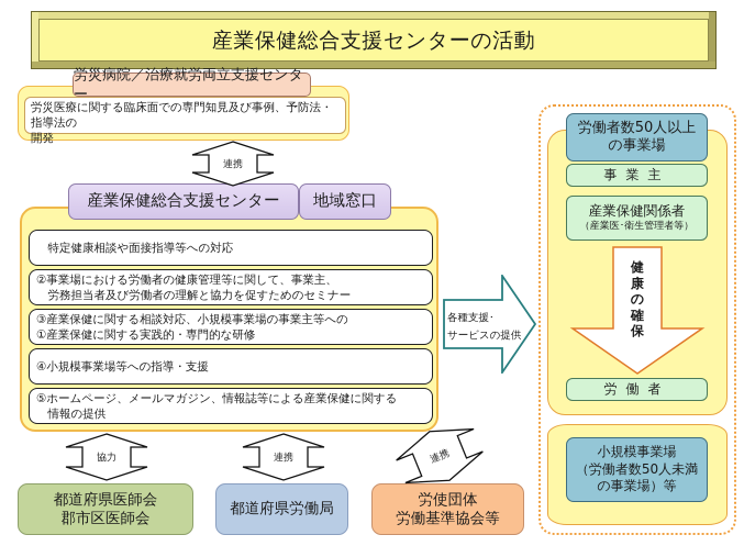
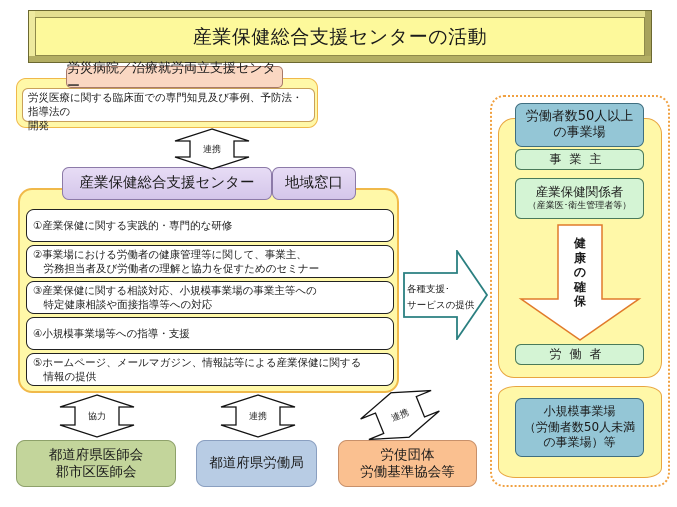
  産業保健総合支援センターの活動
  労災病院／治療就労両立支援センター
  労災医療に関する臨床面での専門知見及び事例、予防法・指導法の
  開発
  連携
  産業保健総合支援センター
  地域窓口
- 特定健康相談や面接指導等への対応
+ ①産業保健に関する実践的・専門的な研修
  ②事業場における労働者の健康管理等に関して、事業主、
  労務担当者及び労働者の理解と協力を促すためのセミナー
  ③産業保健に関する相談対応、小規模事業場の事業主等への
- ①産業保健に関する実践的・専門的な研修
+ 特定健康相談や面接指導等への対応
  ④小規模事業場等への指導・支援
  ⑤ホームページ、メールマガジン、情報誌等による産業保健に関する
  情報の提供
  各種支援･
  サービスの提供
  労働者数50人以上
  の事業場
  事業主
  産業保健関係者
  （産業医･衛生管理者等）
  健
  康
  の
  確
  保
  労働者
  小規模事業場
  （労働者数50人未満
  の事業場）等
  協力
  連携
  都道府県医師会
  郡市区医師会
  都道府県労働局
  労使団体
  労働基準協会等
